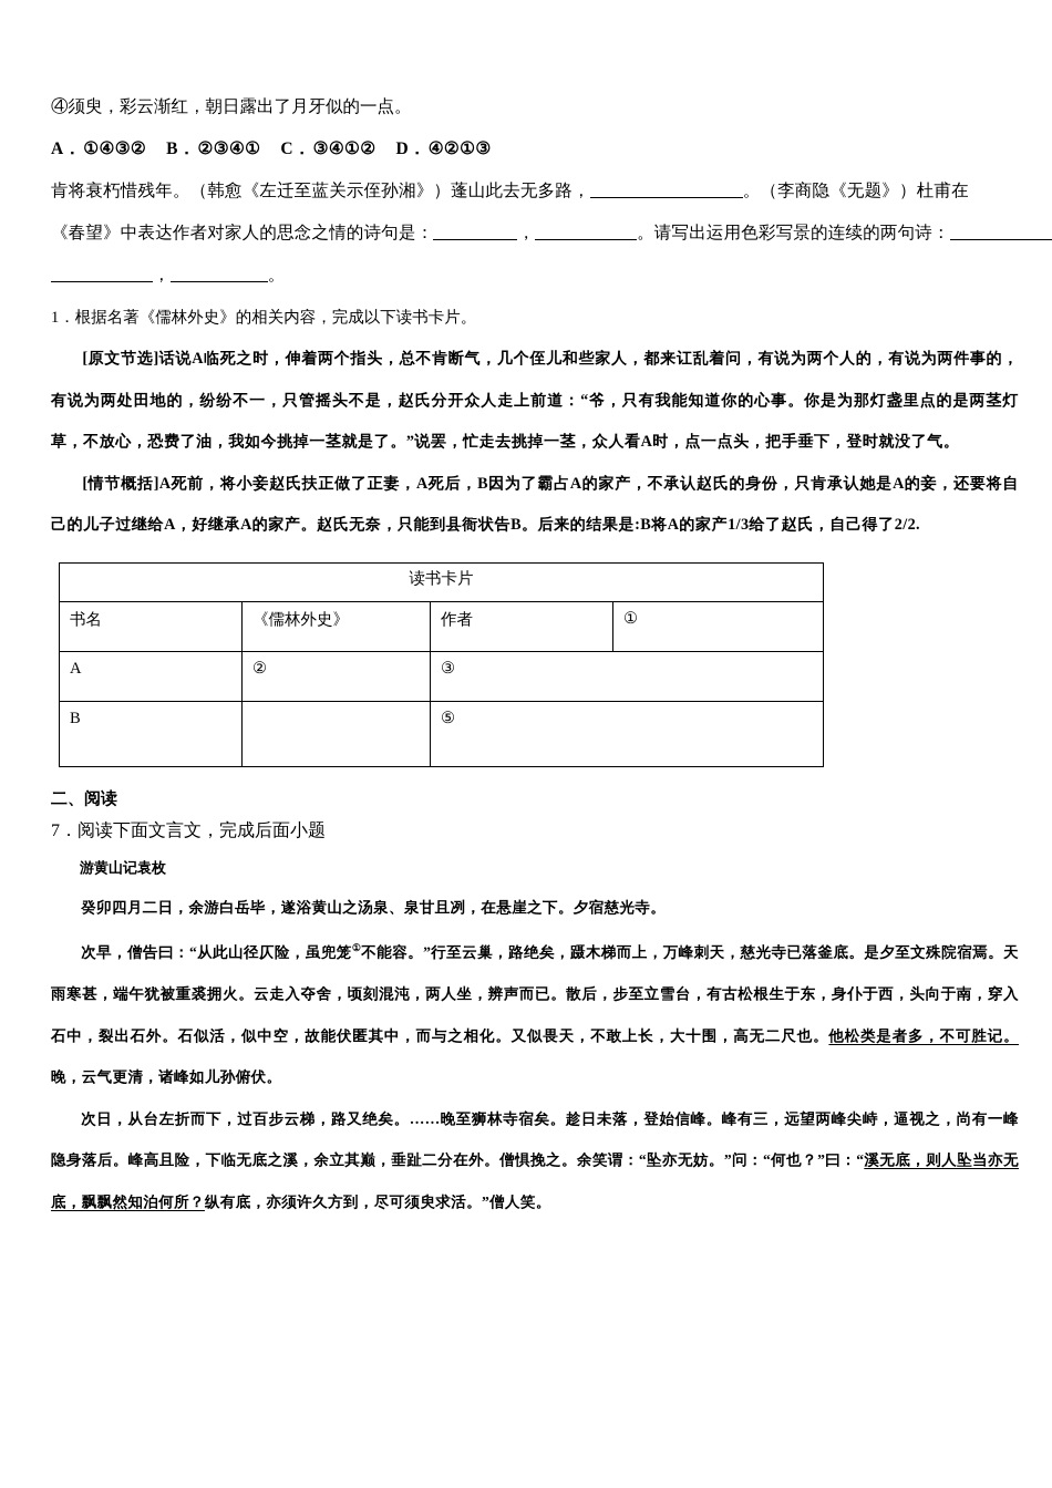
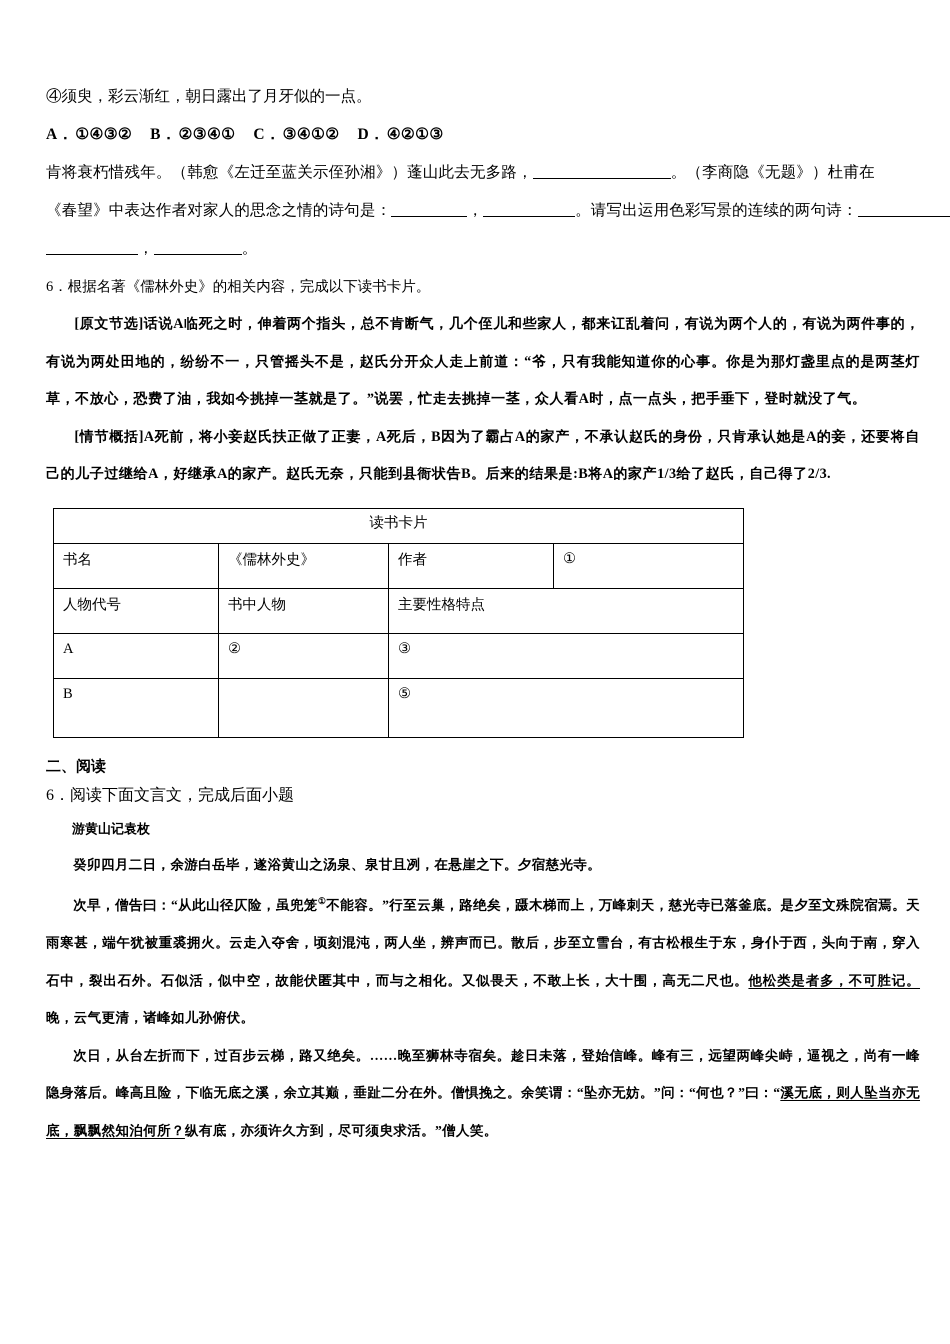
  ④须臾，彩云渐红，朝日露出了月牙似的一点。
  A．①④③② B．②③④① C．③④①② D．④②①③
  肯将衰朽惜残年。（韩愈《左迁至蓝关示侄孙湘》）蓬山此去无多路， 。（李商隐《无题》）杜甫在
  《春望》中表达作者对家人的思念之情的诗句是： ， 。请写出运用色彩写景的连续的两句诗：
  ， 。
- 1．根据名著《儒林外史》的相关内容，完成以下读书卡片。
+ 6．根据名著《儒林外史》的相关内容，完成以下读书卡片。
  [原文节选]话说A临死之时，伸着两个指头，总不肯断气，几个侄儿和些家人，都来讧乱着问，有说为两个人的，有说为两件事的，有说为两处田地的，纷纷不一，只管摇头不是，赵氏分开众人走上前道：“爷，只有我能知道你的心事。你是为那灯盏里点的是两茎灯草，不放心，恐费了油，我如今挑掉一茎就是了。”说罢，忙走去挑掉一茎，众人看A时，点一点头，把手垂下，登时就没了气。
- [情节概括]A死前，将小妾赵氏扶正做了正妻，A死后，B因为了霸占A的家产，不承认赵氏的身份，只肯承认她是A的妾，还要将自己的儿子过继给A，好继承A的家产。赵氏无奈，只能到县衙状告B。后来的结果是:B将A的家产1/3给了赵氏，自己得了2/2.
+ [情节概括]A死前，将小妾赵氏扶正做了正妻，A死后，B因为了霸占A的家产，不承认赵氏的身份，只肯承认她是A的妾，还要将自己的儿子过继给A，好继承A的家产。赵氏无奈，只能到县衙状告B。后来的结果是:B将A的家产1/3给了赵氏，自己得了2/3.
  读书卡片
  书名	《儒林外史》	作者	①
+ 人物代号	书中人物	主要性格特点
  A	②	③
  B		⑤
  二、阅读
- 7．阅读下面文言文，完成后面小题
+ 6．阅读下面文言文，完成后面小题
  游黄山记袁枚
  癸卯四月二日，余游白岳毕，遂浴黄山之汤泉、泉甘且冽，在悬崖之下。夕宿慈光寺。
  次早，僧告曰：“从此山径仄险，虽兜笼①不能容。”行至云巢，路绝矣，蹑木梯而上，万峰刺天，慈光寺已落釜底。是夕至文殊院宿焉。天雨寒甚，端午犹被重裘拥火。云走入夺舍，顷刻混沌，两人坐，辨声而已。散后，步至立雪台，有古松根生于东，身仆于西，头向于南，穿入石中，裂出石外。石似活，似中空，故能伏匿其中，而与之相化。又似畏天，不敢上长，大十围，高无二尺也。他松类是者多，不可胜记。晚，云气更清，诸峰如儿孙俯伏。
  次日，从台左折而下，过百步云梯，路又绝矣。……晚至狮林寺宿矣。趁日未落，登始信峰。峰有三，远望两峰尖峙，逼视之，尚有一峰隐身落后。峰高且险，下临无底之溪，余立其巅，垂趾二分在外。僧惧挽之。余笑谓：“坠亦无妨。”问：“何也？”曰：“溪无底，则人坠当亦无底，飘飘然知泊何所？纵有底，亦须许久方到，尽可须臾求活。”僧人笑。
